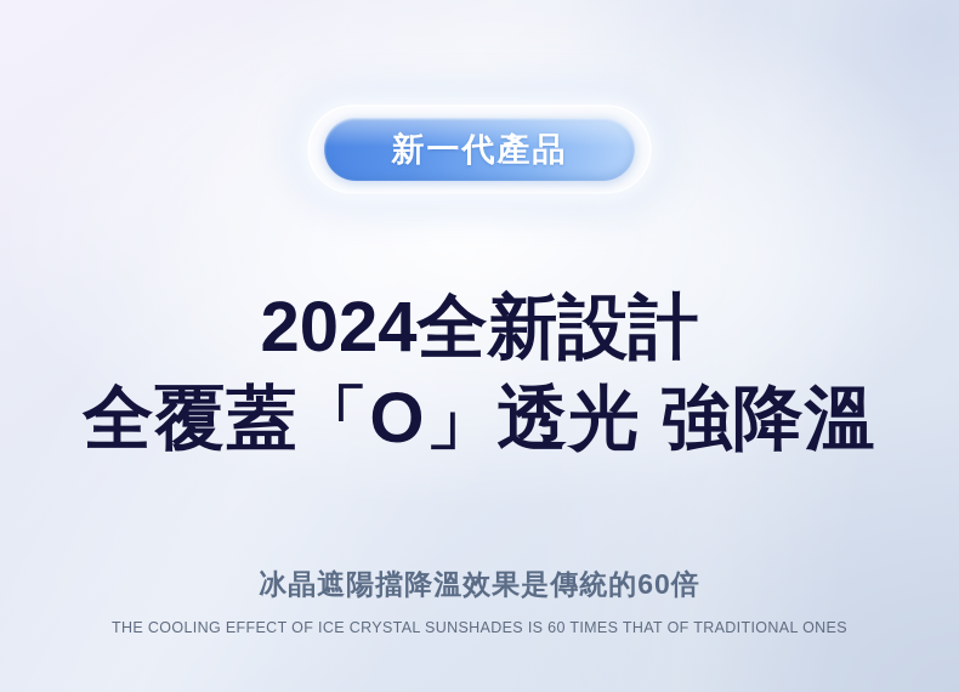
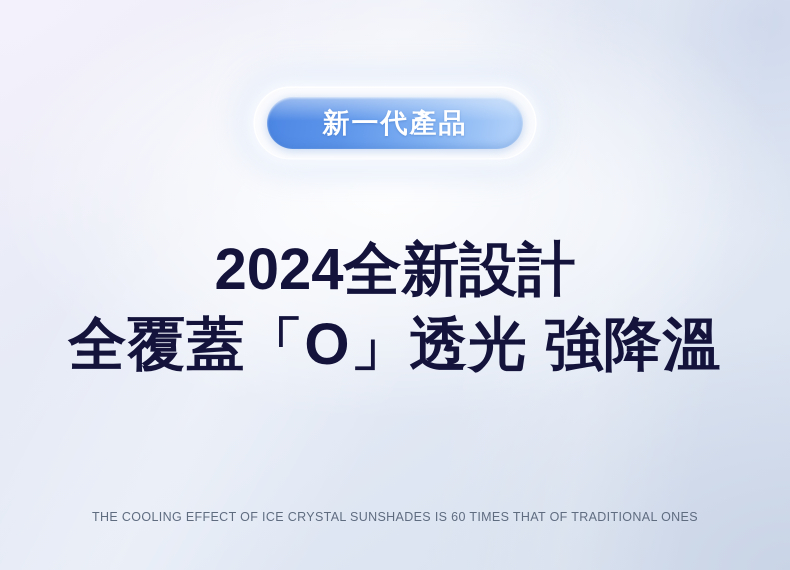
  新一代產品
  2024全新設計
  全覆蓋「O」透光 強降溫
- 冰晶遮陽擋降溫效果是傳統的60倍
  THE COOLING EFFECT OF ICE CRYSTAL SUNSHADES IS 60 TIMES THAT OF TRADITIONAL ONES
